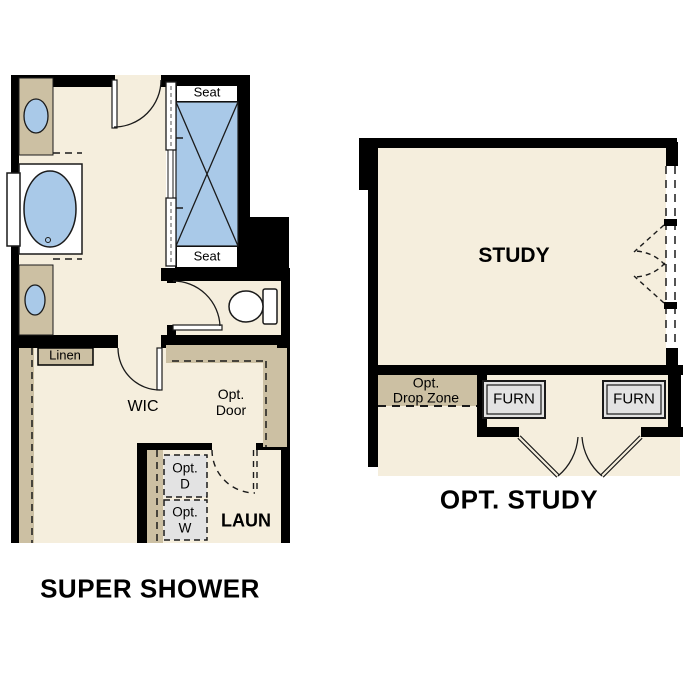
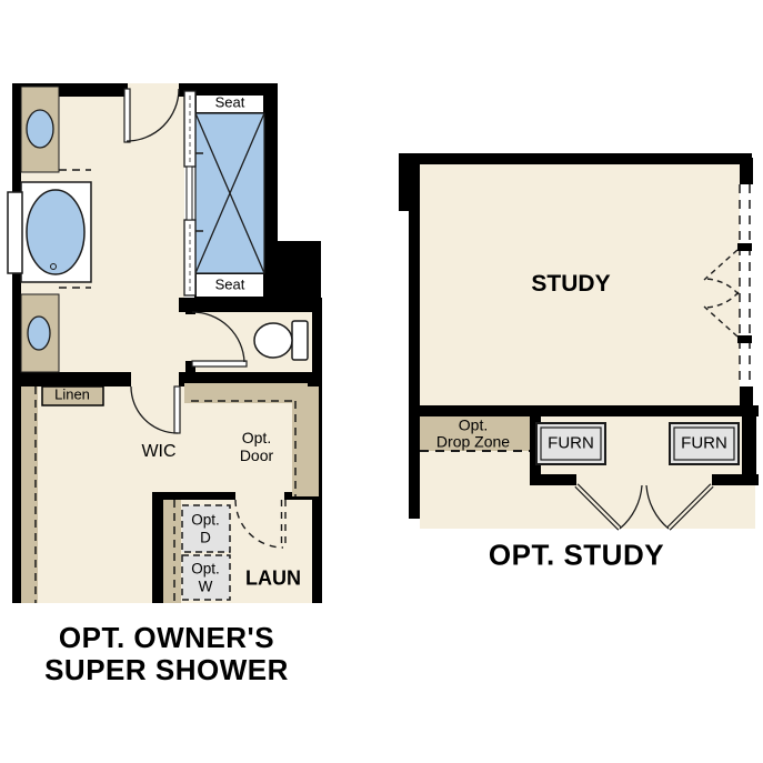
  Seat
  Seat
  Linen
  WIC
  Opt.
  Door
  Opt.
  D
  Opt.
  W
  LAUN
+ OPT. OWNER'S
  SUPER SHOWER
  STUDY
  Opt.
  Drop Zone
  FURN
  FURN
  OPT. STUDY
